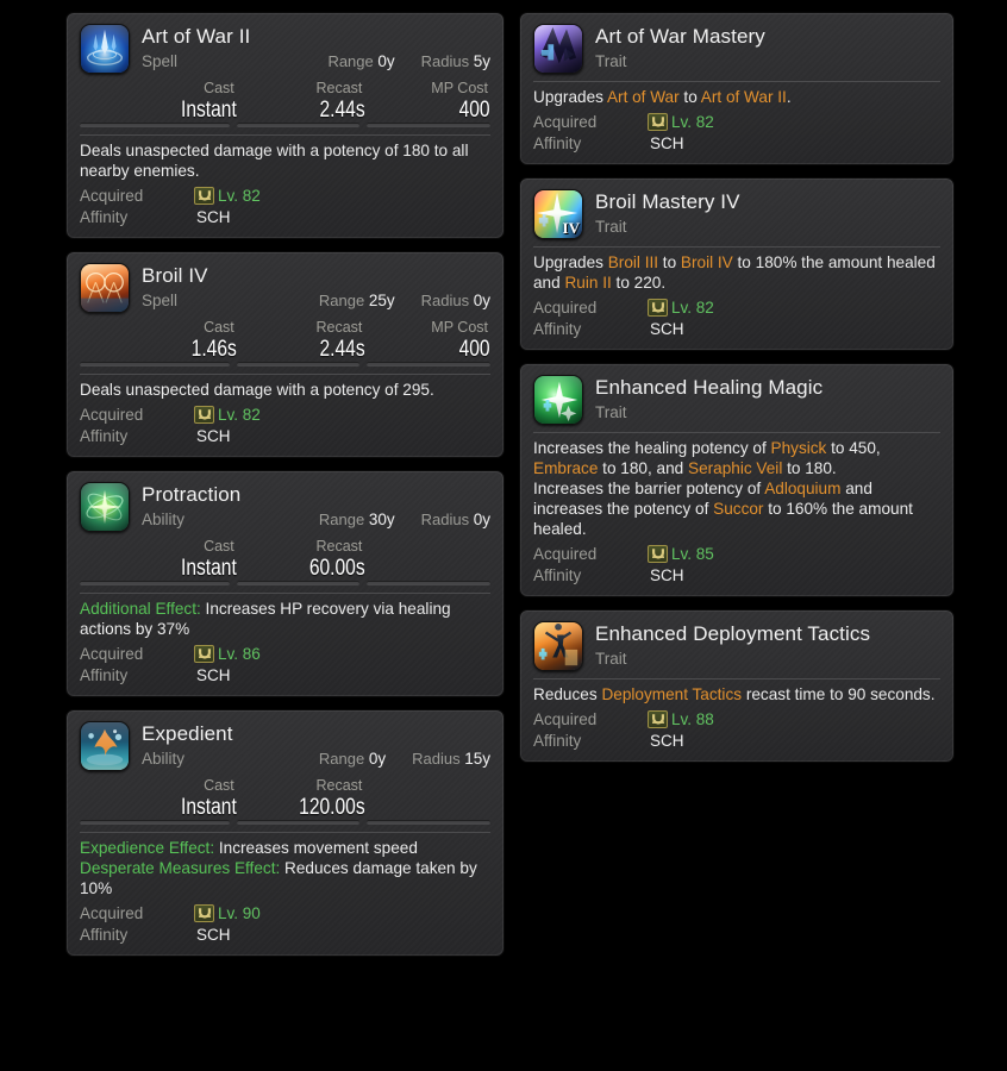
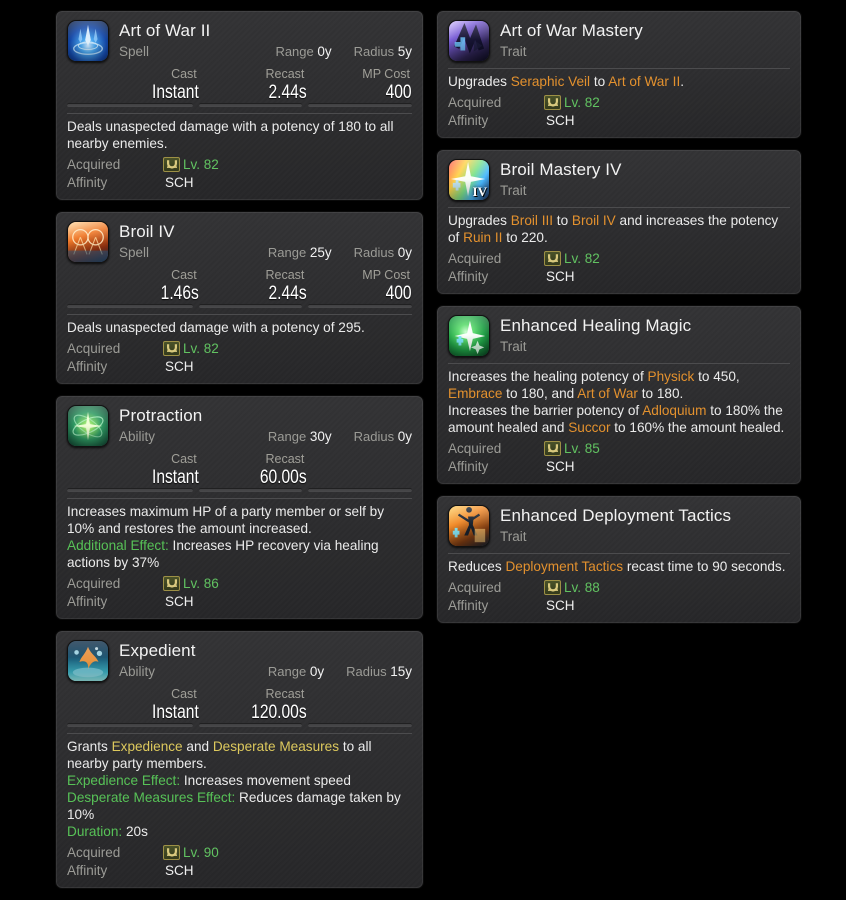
  Art of War II
  Spell
  Range 0y
  Radius 5y
  Cast
  Recast
  MP Cost
  Instant
  2.44s
  400
  Deals unaspected damage with a potency of 180 to all nearby enemies.
  Acquired
  Lv. 82
  Affinity
  SCH
  Broil IV
  Spell
  Range 25y
  Radius 0y
  Cast
  Recast
  MP Cost
  1.46s
  2.44s
  400
  Deals unaspected damage with a potency of 295.
  Acquired
  Lv. 82
  Affinity
  SCH
  Protraction
  Ability
  Range 30y
  Radius 0y
  Cast
  Recast
  Instant
  60.00s
+ Increases maximum HP of a party member or self by 10% and restores the amount increased.
  Additional Effect: Increases HP recovery via healing actions by 37%
  Acquired
  Lv. 86
  Affinity
  SCH
  Expedient
  Ability
  Range 0y
  Radius 15y
  Cast
  Recast
  Instant
  120.00s
+ Grants Expedience and Desperate Measures to all nearby party members.
  Expedience Effect: Increases movement speed
  Desperate Measures Effect: Reduces damage taken by 10%
+ Duration: 20s
  Acquired
  Lv. 90
  Affinity
  SCH
  Art of War Mastery
  Trait
- Upgrades Art of War to Art of War II.
+ Upgrades Seraphic Veil to Art of War II.
  Acquired
  Lv. 82
  Affinity
  SCH
  IV
  Broil Mastery IV
  Trait
- Upgrades Broil III to Broil IV to 180% the amount healed and Ruin II to 220.
+ Upgrades Broil III to Broil IV and increases the potency of Ruin II to 220.
  Acquired
  Lv. 82
  Affinity
  SCH
  Enhanced Healing Magic
  Trait
- Increases the healing potency of Physick to 450, Embrace to 180, and Seraphic Veil to 180.
+ Increases the healing potency of Physick to 450, Embrace to 180, and Art of War to 180.
- Increases the barrier potency of Adloquium and increases the potency of Succor to 160% the amount healed.
+ Increases the barrier potency of Adloquium to 180% the amount healed and Succor to 160% the amount healed.
  Acquired
  Lv. 85
  Affinity
  SCH
  Enhanced Deployment Tactics
  Trait
  Reduces Deployment Tactics recast time to 90 seconds.
  Acquired
  Lv. 88
  Affinity
  SCH
